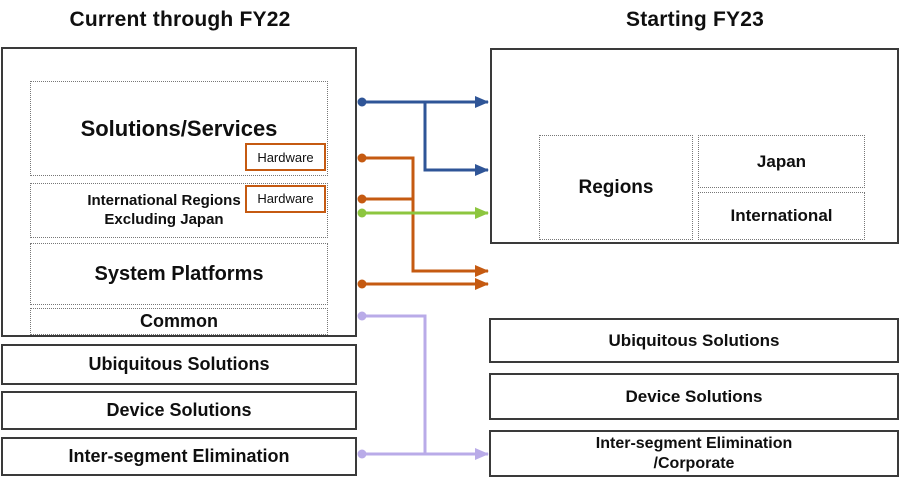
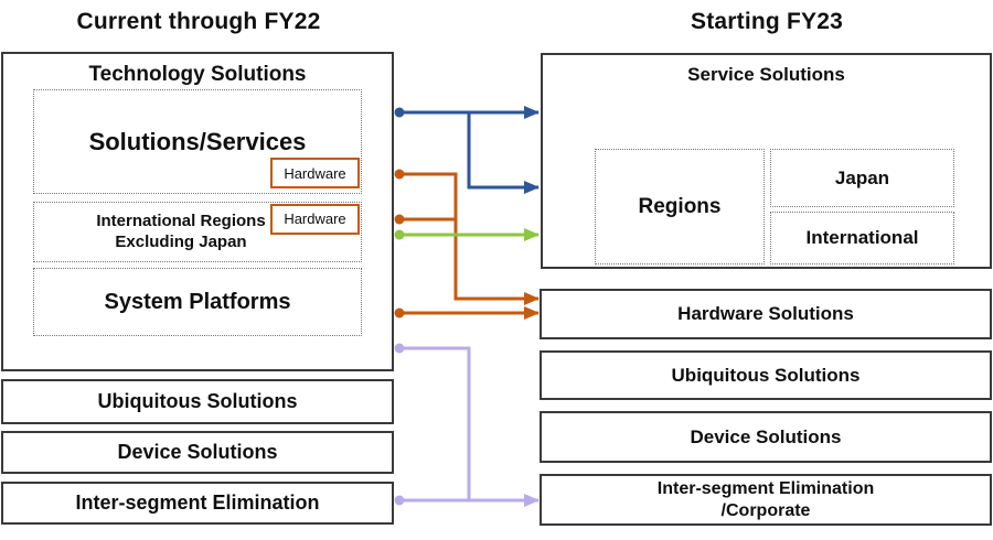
  Current through FY22
  Starting FY23
+ Technology Solutions
  Solutions/Services
  Hardware
  International Regions
  Excluding Japan
  Hardware
  System Platforms
- Common
  Ubiquitous Solutions
  Device Solutions
  Inter-segment Elimination
+ Service Solutions
  Regions
  Japan
  International
+ Hardware Solutions
  Ubiquitous Solutions
  Device Solutions
  Inter-segment Elimination
  /Corporate
